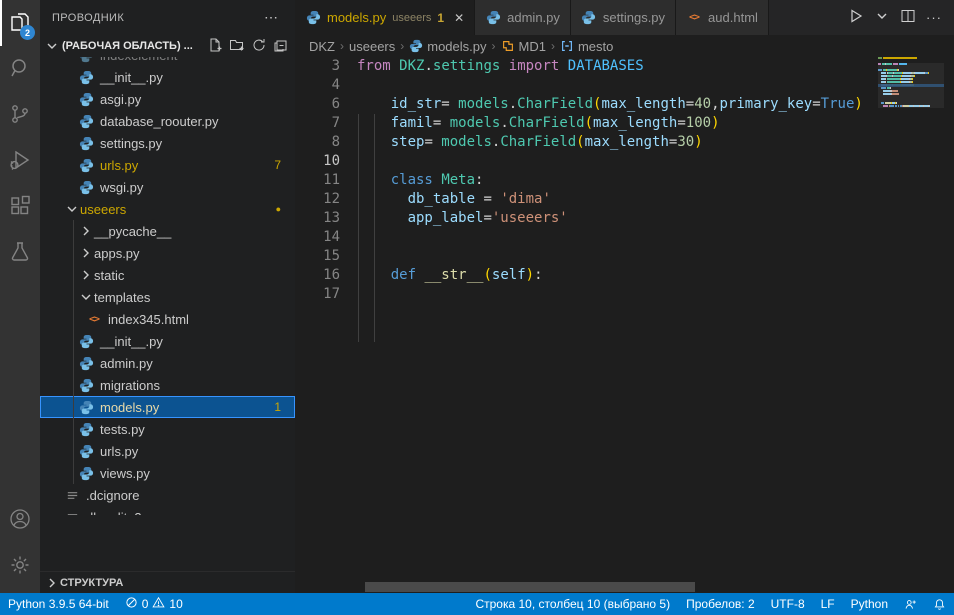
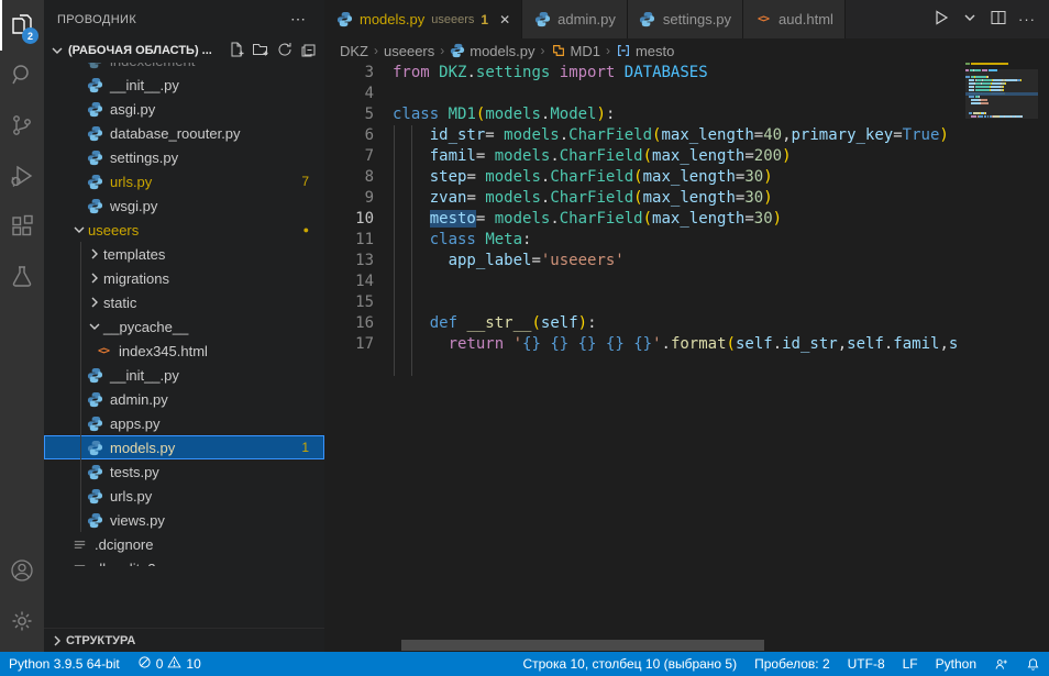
  2
  ПРОВОДНИК
  ⋯
  (РАБОЧАЯ ОБЛАСТЬ) ...
  __init__.py
  asgi.py
  database_roouter.py
  settings.py
  urls.py
  7
  wsgi.py
  useeers
  ●
- __pycache__
+ templates
- apps.py
+ migrations
  static
- templates
+ __pycache__
  <>
  index345.html
  __init__.py
  admin.py
- migrations
+ apps.py
  models.py
  1
  tests.py
  urls.py
  views.py
  .dcignore
  СТРУКТУРА
  models.py
  useeers
  1
  ✕
  admin.py
  settings.py
  <>
  aud.html
  ···
  DKZ
  ›
  useeers
  ›
  models.py
  ›
  MD1
  ›
  mesto
  3
  from DKZ.settings import DATABASES
  4
+ 5
+ class MD1(models.Model):
  6
  id_str= models.CharField(max_length=40,primary_key=True)
  7
- famil= models.CharField(max_length=100)
+ famil= models.CharField(max_length=200)
  8
  step= models.CharField(max_length=30)
+ 9
+ zvan= models.CharField(max_length=30)
  10
+ mesto= models.CharField(max_length=30)
  11
  class Meta:
- 12
- db_table = 'dima'
  13
  app_label='useeers'
  14
  15
  16
  def __str__(self):
  17
+ return '{} {} {} {} {}'.format(self.id_str,self.famil,s
  Python 3.9.5 64-bit
  0
  10
  Строка 10, столбец 10 (выбрано 5)
  Пробелов: 2
  UTF-8
  LF
  Python
